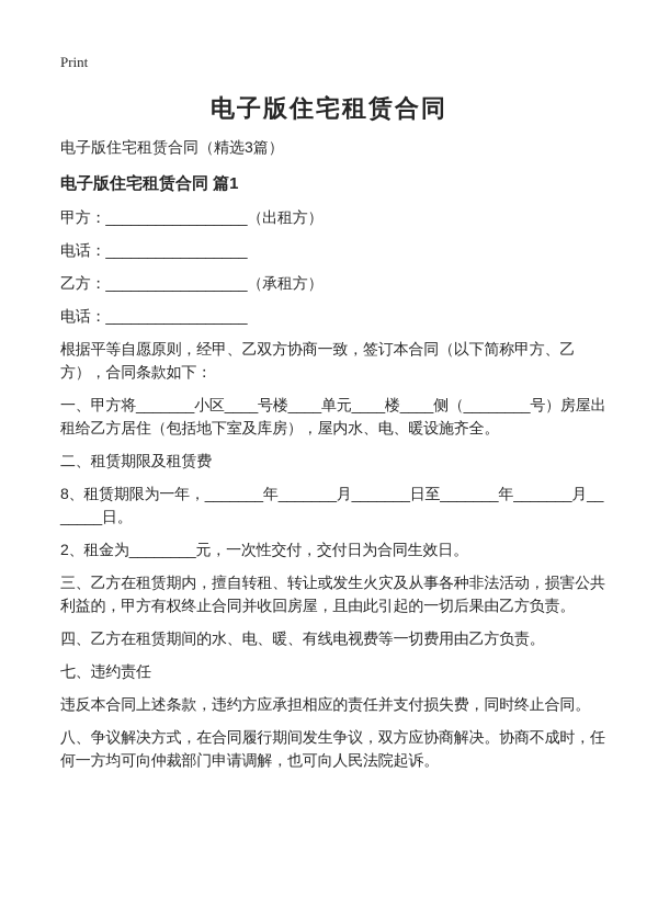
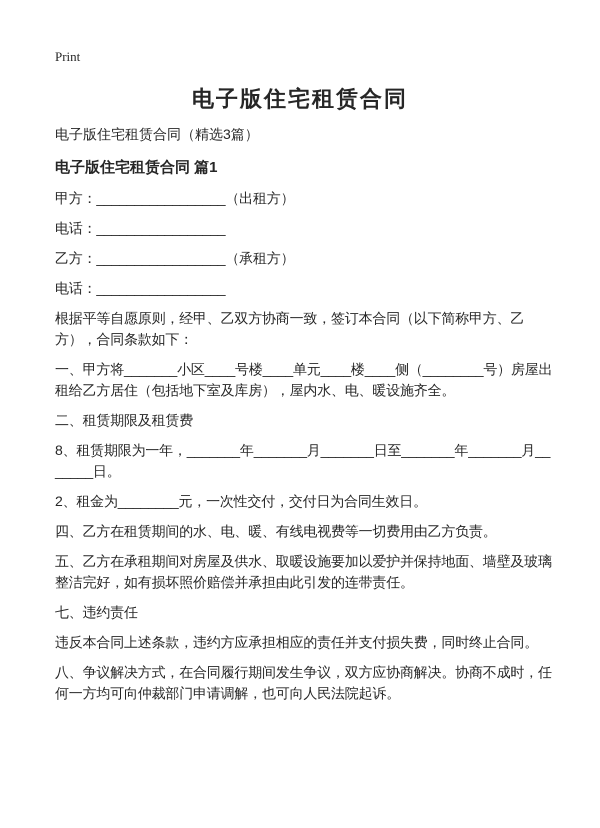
  Print
  电子版住宅租赁合同
  电子版住宅租赁合同（精选3篇）
  电子版住宅租赁合同 篇1
  甲方：_________________（出租方）
  电话：_________________
  乙方：_________________（承租方）
  电话：_________________
  根据平等自愿原则，经甲、乙双方协商一致，签订本合同（以下简称甲方、乙方），合同条款如下：
  一、甲方将_______小区____号楼____单元____楼____侧（________号）房屋出租给乙方居住（包括地下室及库房），屋内水、电、暖设施齐全。
  二、租赁期限及租赁费
  8、租赁期限为一年，_______年_______月_______日至_______年_______月_______日。
  2、租金为________元，一次性交付，交付日为合同生效日。
- 三、乙方在租赁期内，擅自转租、转让或发生火灾及从事各种非法活动，损害公共利益的，甲方有权终止合同并收回房屋，且由此引起的一切后果由乙方负责。
  四、乙方在租赁期间的水、电、暖、有线电视费等一切费用由乙方负责。
+ 五、乙方在承租期间对房屋及供水、取暖设施要加以爱护并保持地面、墙壁及玻璃整洁完好，如有损坏照价赔偿并承担由此引发的连带责任。
  七、违约责任
  违反本合同上述条款，违约方应承担相应的责任并支付损失费，同时终止合同。
  八、争议解决方式，在合同履行期间发生争议，双方应协商解决。协商不成时，任何一方均可向仲裁部门申请调解，也可向人民法院起诉。
